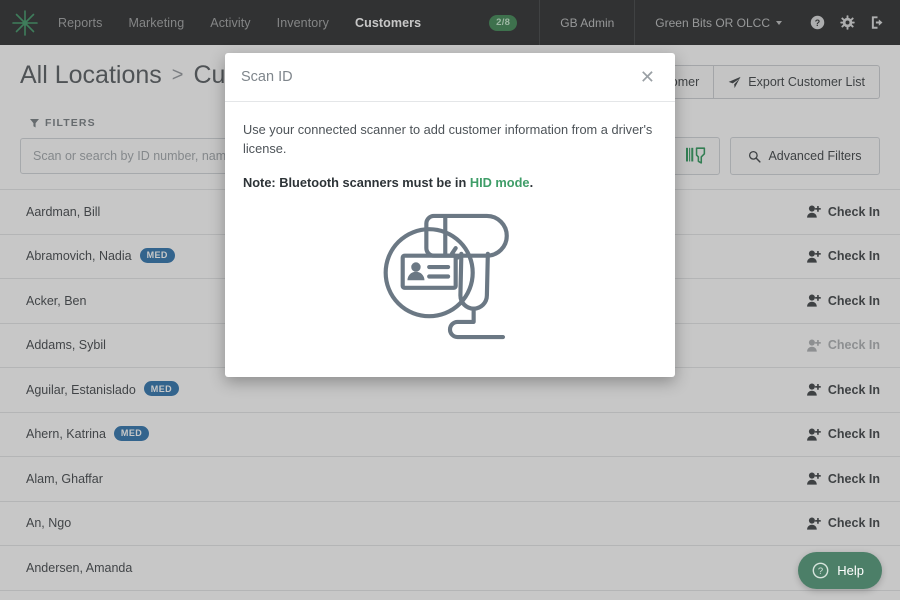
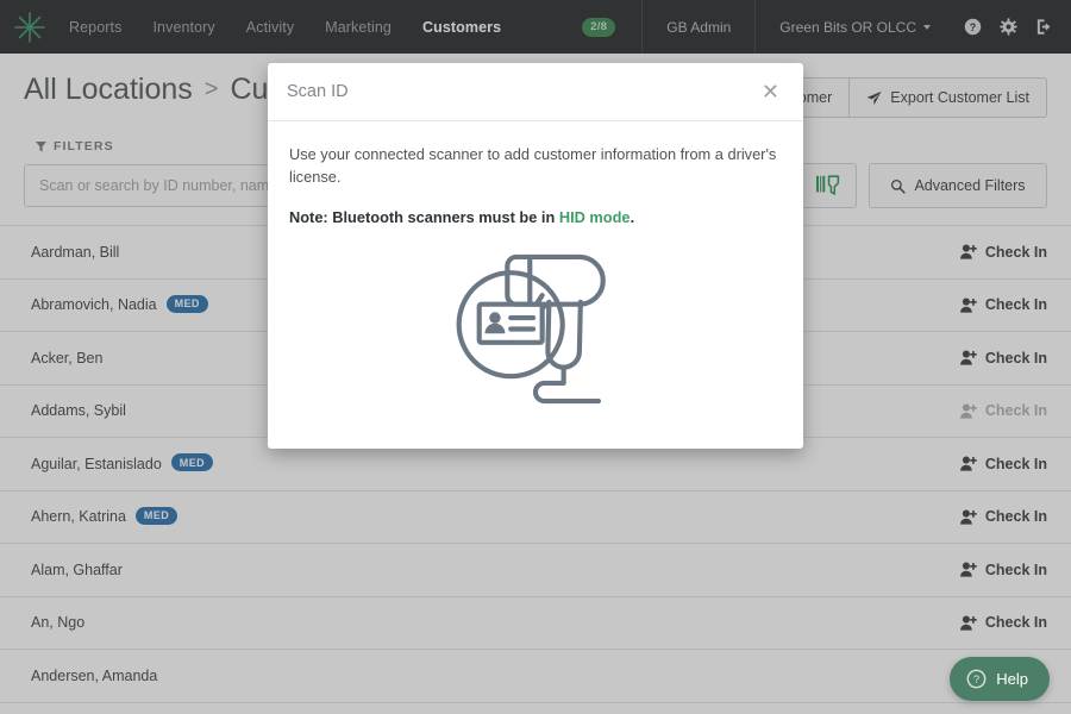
  Reports
- Marketing
+ Inventory
  Activity
- Inventory
+ Marketing
  Customers
  2/8
  GB Admin
  Green Bits OR OLCC
  ?
  All Locations
  >
  Export Customer List
  FILTERS
  Scan or search by ID number, nam
  Advanced Filters
  Aardman, Bill
  Check In
  Abramovich, Nadia
  MED
  Check In
  Acker, Ben
  Check In
  Addams, Sybil
  Check In
  Aguilar, Estanislado
  MED
  Check In
  Ahern, Katrina
  MED
  Check In
  Alam, Ghaffar
  Check In
  An, Ngo
  Check In
  Andersen, Amanda
  Scan ID
  ✕
  Use your connected scanner to add customer information from a driver's license.
  Note: Bluetooth scanners must be in HID mode.
  ?
  Help
